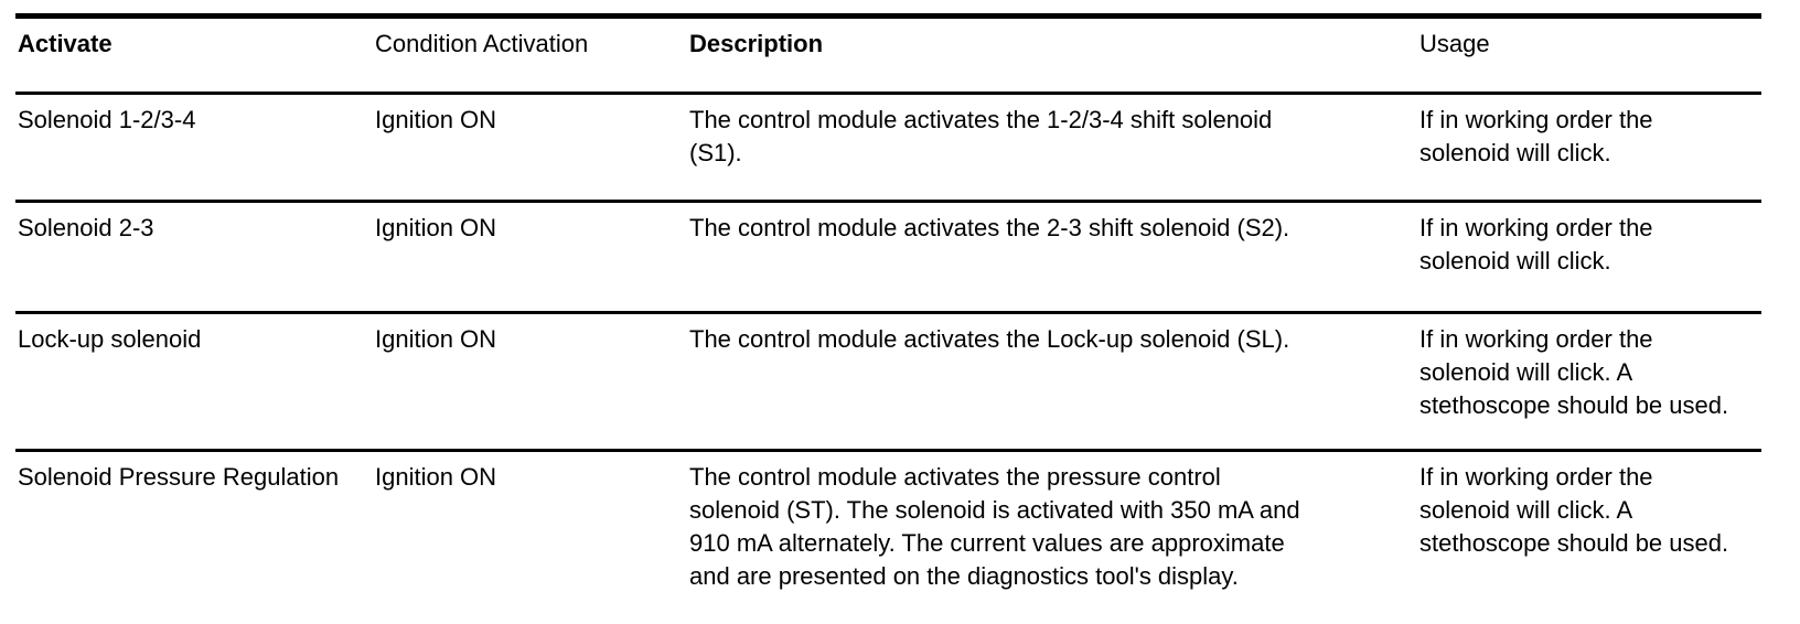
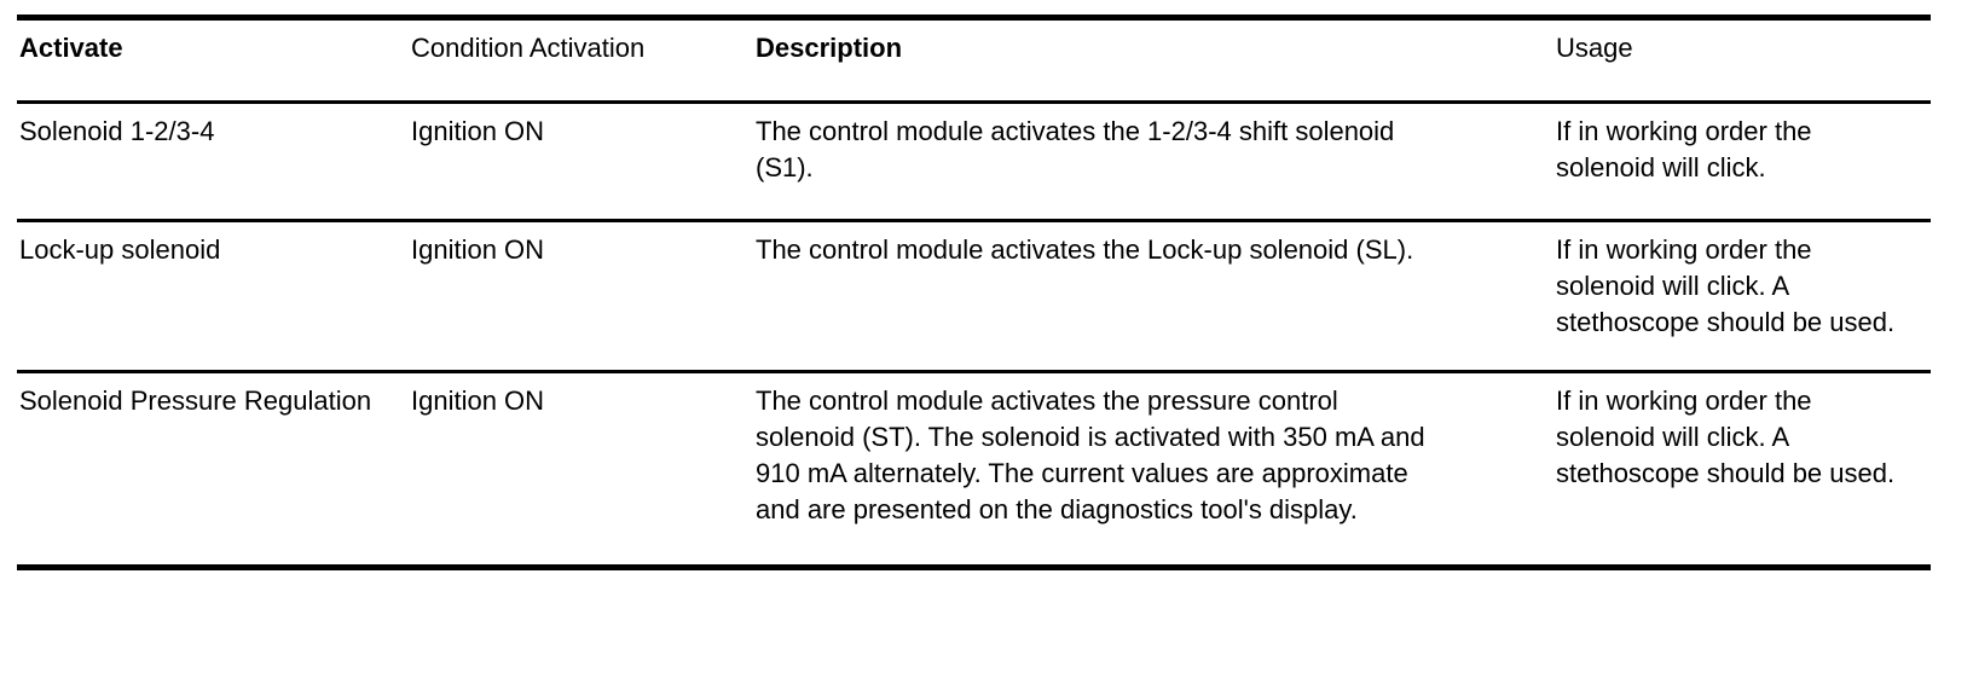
  Activate	Condition Activation	Description	Usage
  Solenoid 1-2/3-4	Ignition ON	The control module activates the 1-2/3-4 shift solenoid (S1).	If in working order the solenoid will click.
- Solenoid 2-3	Ignition ON	The control module activates the 2-3 shift solenoid (S2).	If in working order the solenoid will click.
  Lock-up solenoid	Ignition ON	The control module activates the Lock-up solenoid (SL).	If in working order the solenoid will click. A stethoscope should be used.
  Solenoid Pressure Regulation	Ignition ON	The control module activates the pressure control solenoid (ST). The solenoid is activated with 350 mA and 910 mA alternately. The current values are approximate and are presented on the diagnostics tool's display.	If in working order the solenoid will click. A stethoscope should be used.
